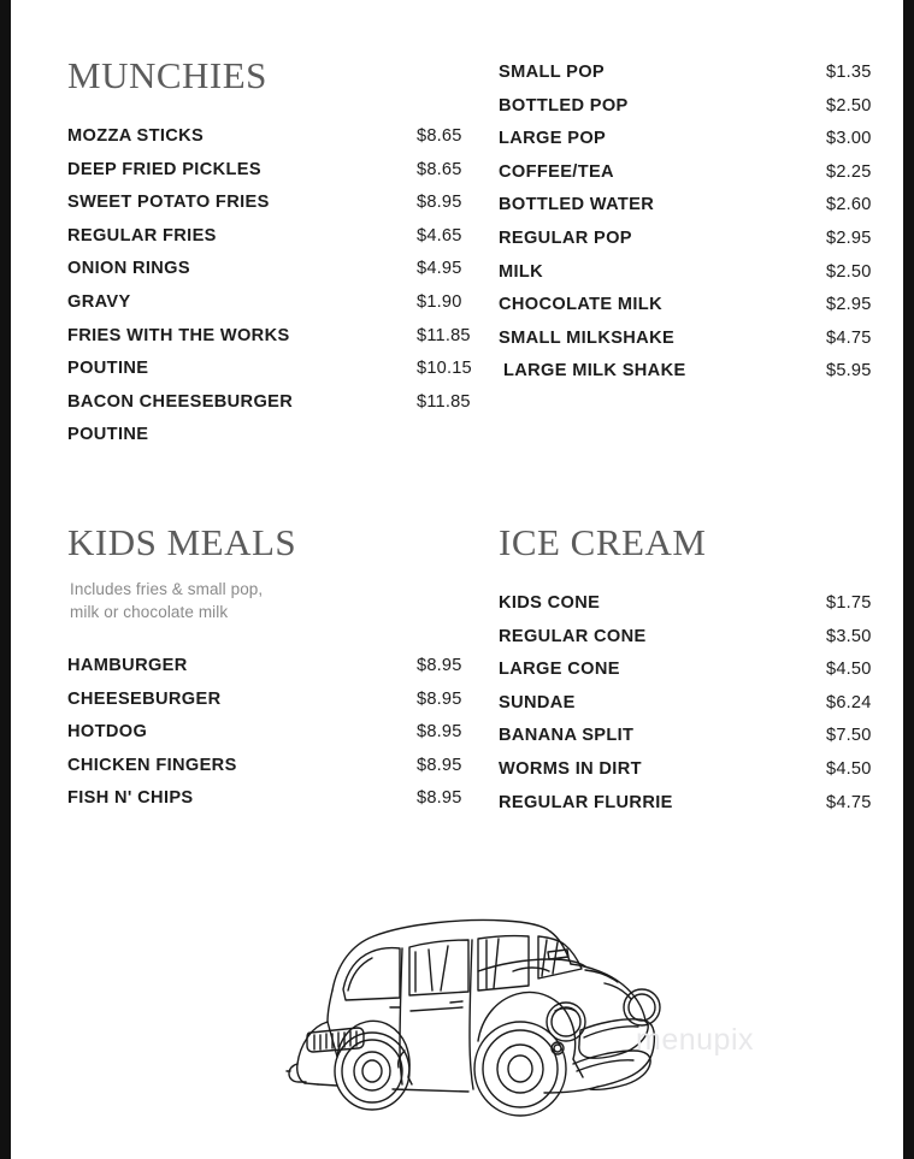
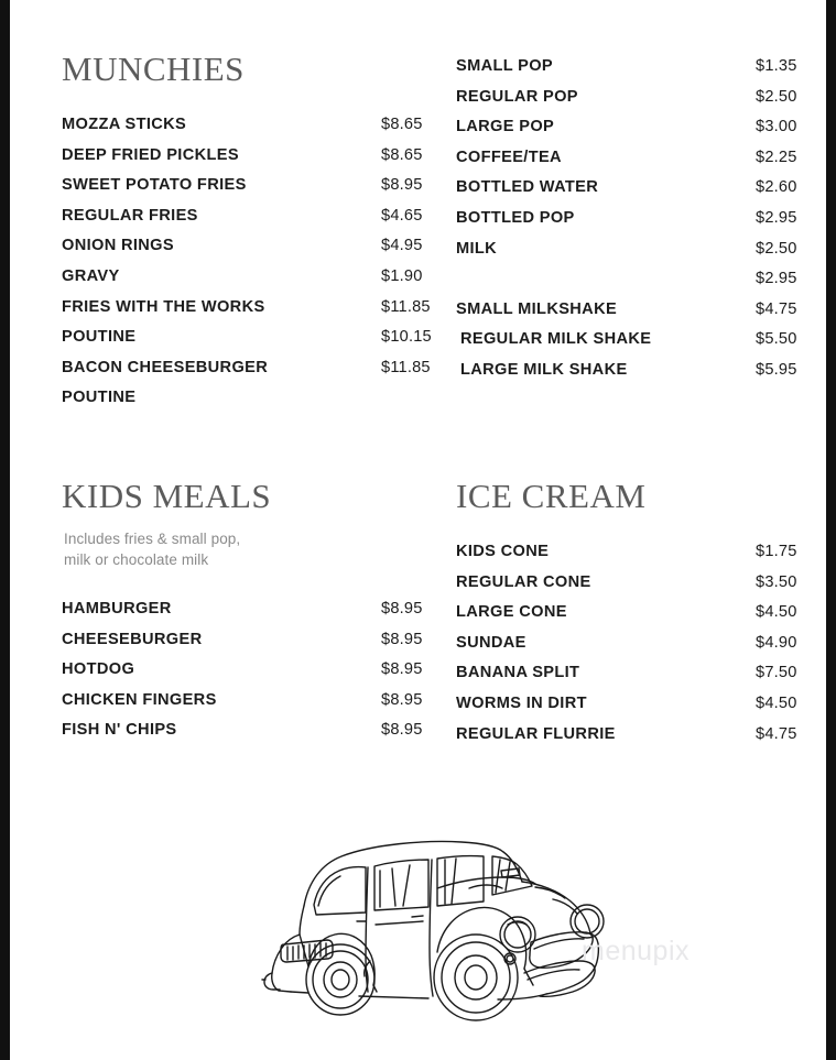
  MUNCHIES
  MOZZA STICKS
  $8.65
  DEEP FRIED PICKLES
  $8.65
  SWEET POTATO FRIES
  $8.95
  REGULAR FRIES
  $4.65
  ONION RINGS
  $4.95
  GRAVY
  $1.90
  FRIES WITH THE WORKS
  $11.85
  POUTINE
  $10.15
  BACON CHEESEBURGER
  POUTINE
  $11.85
  SMALL POP
  $1.35
- BOTTLED POP
+ REGULAR POP
  $2.50
  LARGE POP
  $3.00
  COFFEE/TEA
  $2.25
  BOTTLED WATER
  $2.60
- REGULAR POP
+ BOTTLED POP
  $2.95
  MILK
  $2.50
- CHOCOLATE MILK
  $2.95
  SMALL MILKSHAKE
  $4.75
+ REGULAR MILK SHAKE
+ $5.50
  LARGE MILK SHAKE
  $5.95
  KIDS MEALS
  Includes fries & small pop,
  milk or chocolate milk
  HAMBURGER
  $8.95
  CHEESEBURGER
  $8.95
  HOTDOG
  $8.95
  CHICKEN FINGERS
  $8.95
  FISH N' CHIPS
  $8.95
  ICE CREAM
  KIDS CONE
  $1.75
  REGULAR CONE
  $3.50
  LARGE CONE
  $4.50
  SUNDAE
- $6.24
+ $4.90
  BANANA SPLIT
  $7.50
  WORMS IN DIRT
  $4.50
  REGULAR FLURRIE
  $4.75
  menupix
